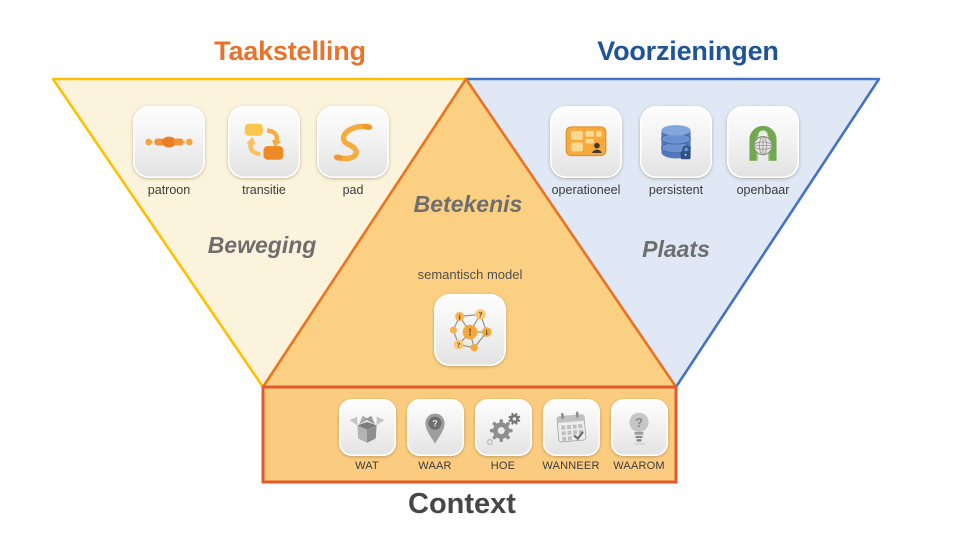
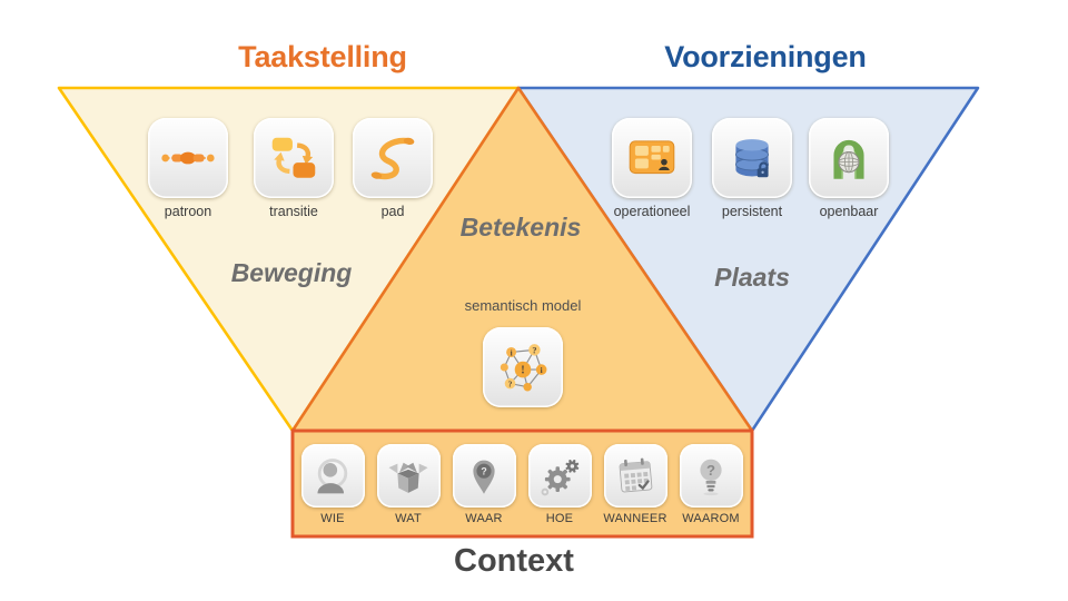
  Taakstelling
  Voorzieningen
  Beweging
  Betekenis
  Plaats
  patroon
  transitie
  pad
  operationeel
  persistent
  openbaar
  semantisch model
  !
  i
  ?
  i
  ?
+ WIE
  WAT
  ?
  WAAR
  HOE
  WANNEER
  ?
  WAAROM
  Context
